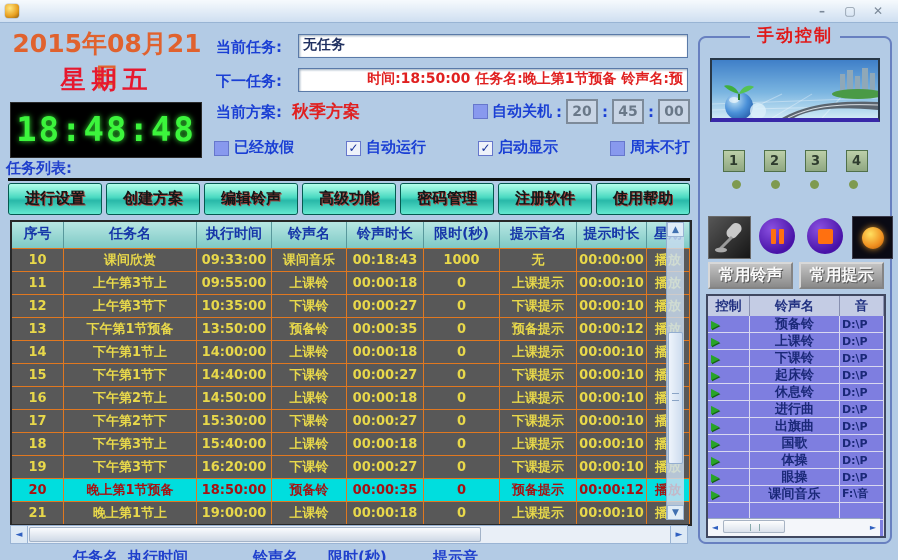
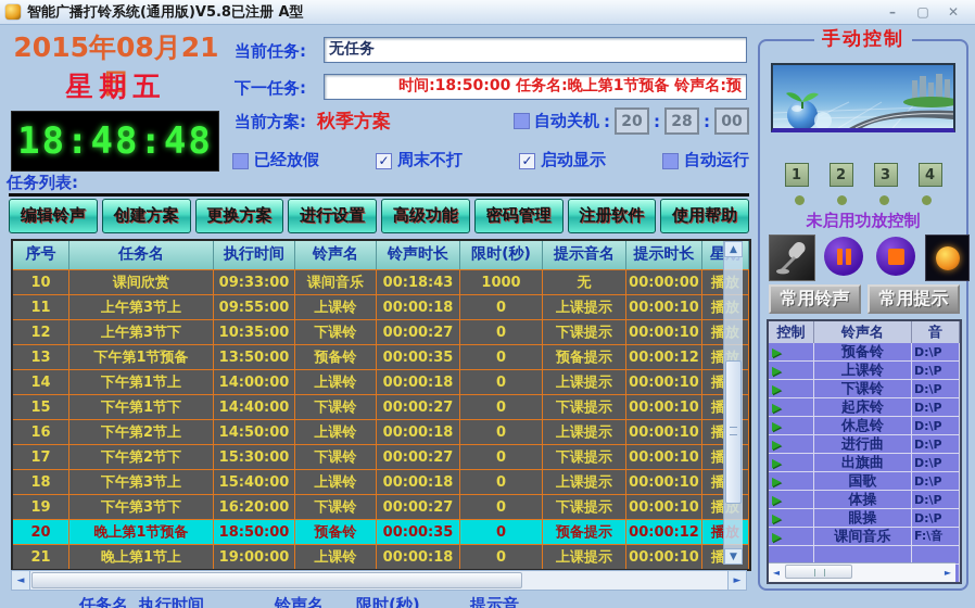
+ 智能广播打铃系统(通用版)V5.8已注册 A型
  –
  ▢
  ✕
  2015年08月21日
  星期五
  18:48:48
  任务列表:
  当前任务:
  无任务
  下一任务:
  时间:18:50:00 任务名:晚上第1节预备 铃声名:预
  当前方案:
  秋季方案
  自动关机
  :
  20
  :
- 45
+ 28
  :
  00
  已经放假
  ✓
- 自动运行
+ 周末不打
  ✓
  启动显示
- 周末不打
+ 自动运行
- 进行设置
+ 编辑铃声
  创建方案
+ 更换方案
- 编辑铃声
+ 进行设置
  高级功能
  密码管理
  注册软件
  使用帮助
  序号
  任务名
  执行时间
  铃声名
  铃声时长
  限时(秒)
  提示音名
  提示时长
  10
  课间欣赏
  09:33:00
  课间音乐
  00:18:43
  1000
  无
  00:00:00
  播放
  11
  上午第3节上
  09:55:00
  上课铃
  00:00:18
  0
  上课提示
  00:00:10
  播放
  12
  上午第3节下
  10:35:00
  下课铃
  00:00:27
  0
  下课提示
  00:00:10
  播放
  13
  下午第1节预备
  13:50:00
  预备铃
  00:00:35
  0
  预备提示
  00:00:12
  播放
  14
  下午第1节上
  14:00:00
  上课铃
  00:00:18
  0
  上课提示
  00:00:10
  15
  下午第1节下
  14:40:00
  下课铃
  00:00:27
  0
  下课提示
  00:00:10
  16
  下午第2节上
  14:50:00
  上课铃
  00:00:18
  0
  上课提示
  00:00:10
  17
  下午第2节下
  15:30:00
  下课铃
  00:00:27
  0
  下课提示
  00:00:10
  18
  下午第3节上
  15:40:00
  上课铃
  00:00:18
  0
  上课提示
  00:00:10
  19
  下午第3节下
  16:20:00
  下课铃
  00:00:27
  0
  下课提示
  00:00:10
  播放
  20
  晚上第1节预备
  18:50:00
  预备铃
  00:00:35
  0
  预备提示
  00:00:12
  播放
  21
  晚上第1节上
  19:00:00
  上课铃
  00:00:18
  0
  上课提示
  00:00:10
  ▲
  ▼
  ◄
  ►
  任务名
  执行时间
  铃声名
  限时(秒)
  提示音
  手动控制
  1
  2
  3
  4
+ 未启用功放控制
  常用铃声
  常用提示
  控制
  铃声名
  音
  ▶
  预备铃
  D:\P
  ▶
  上课铃
  D:\P
  ▶
  下课铃
  D:\P
  ▶
  起床铃
  D:\P
  ▶
  休息铃
  D:\P
  ▶
  进行曲
  D:\P
  ▶
  出旗曲
  D:\P
  ▶
  国歌
  D:\P
  ▶
  体操
  D:\P
  ▶
  眼操
  D:\P
  ▶
  课间音乐
  F:\音
  ◄
  ►
